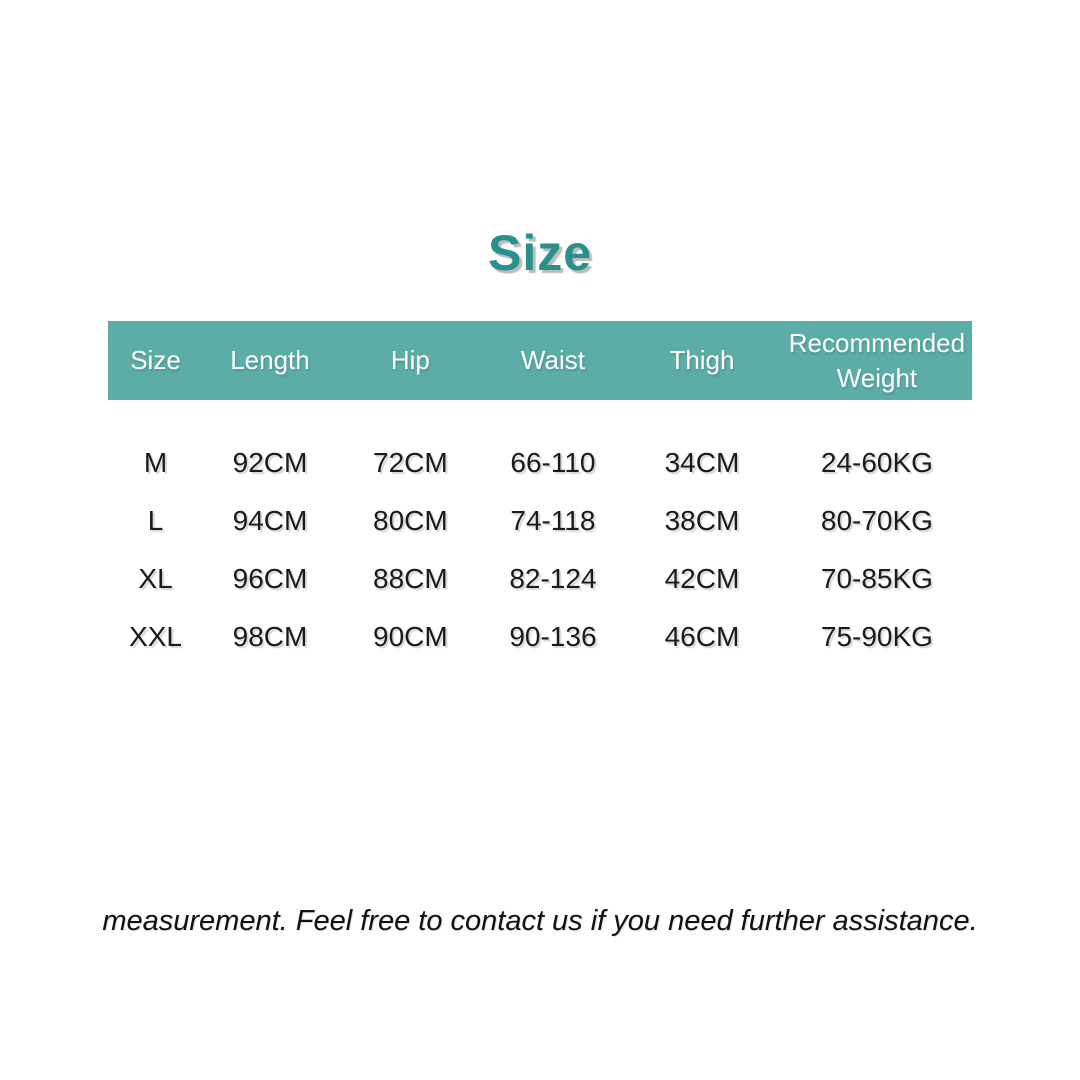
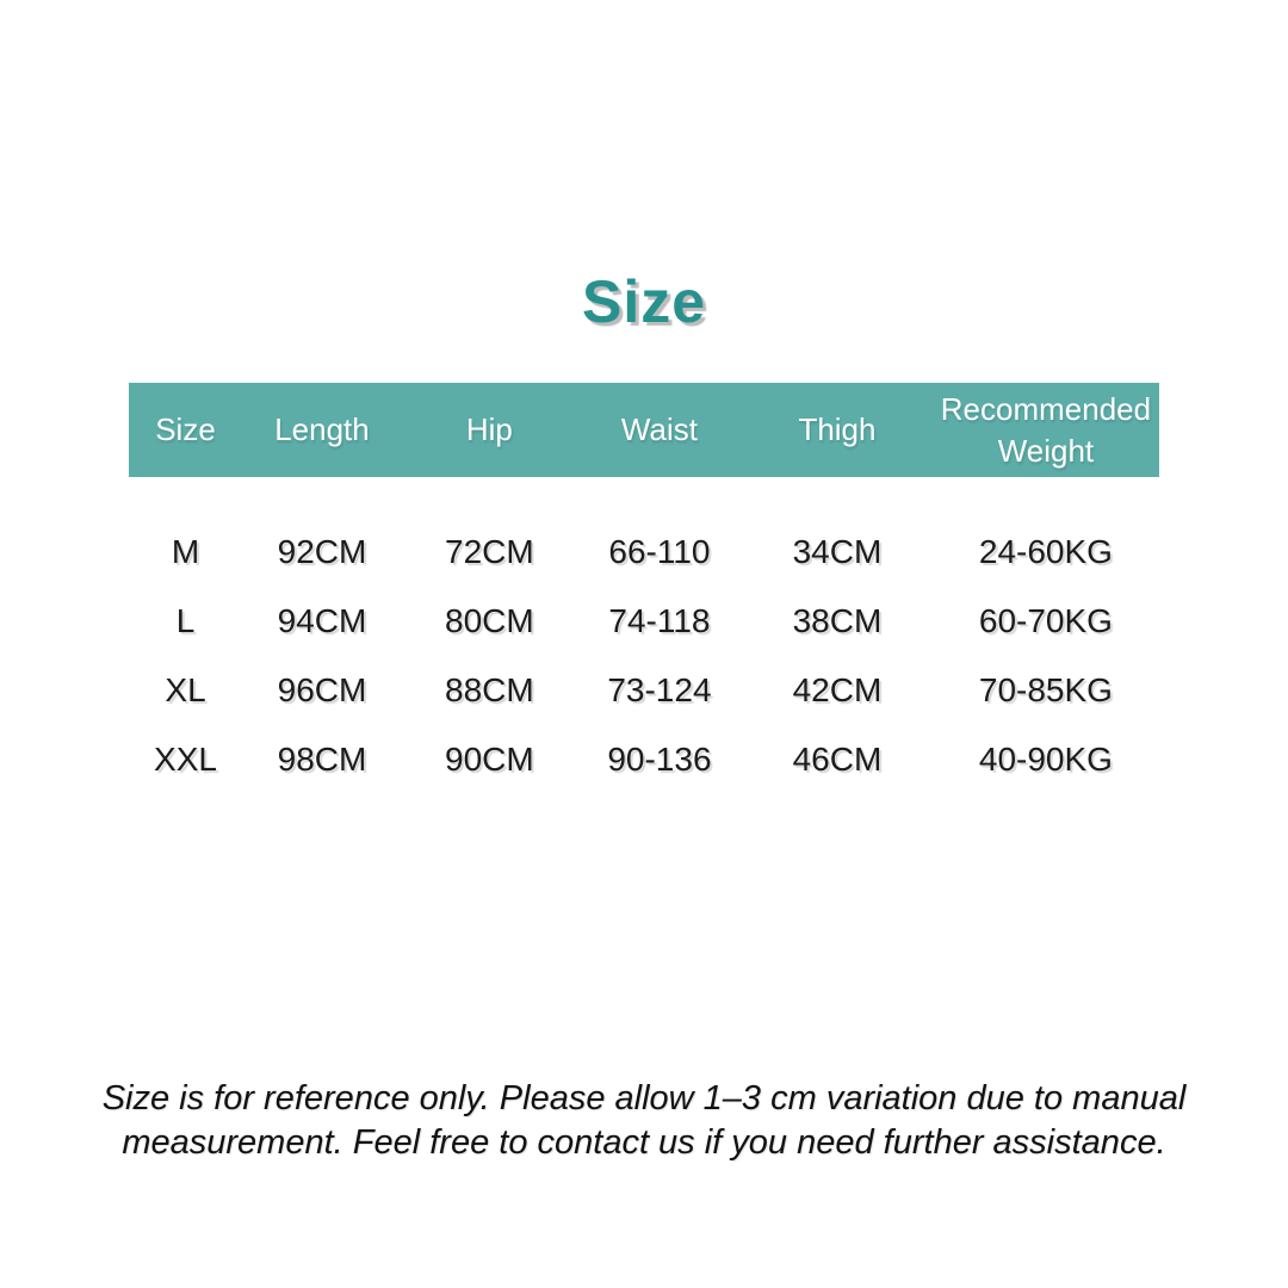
  Size
  Size	Length	Hip	Waist	Thigh	Recommended Weight
  M	92CM	72CM	66-110	34CM	24-60KG
- L	94CM	80CM	74-118	38CM	80-70KG
+ L	94CM	80CM	74-118	38CM	60-70KG
- XL	96CM	88CM	82-124	42CM	70-85KG
+ XL	96CM	88CM	73-124	42CM	70-85KG
- XXL	98CM	90CM	90-136	46CM	75-90KG
+ XXL	98CM	90CM	90-136	46CM	40-90KG
+ Size is for reference only. Please allow 1–3 cm variation due to manual
  measurement. Feel free to contact us if you need further assistance.
